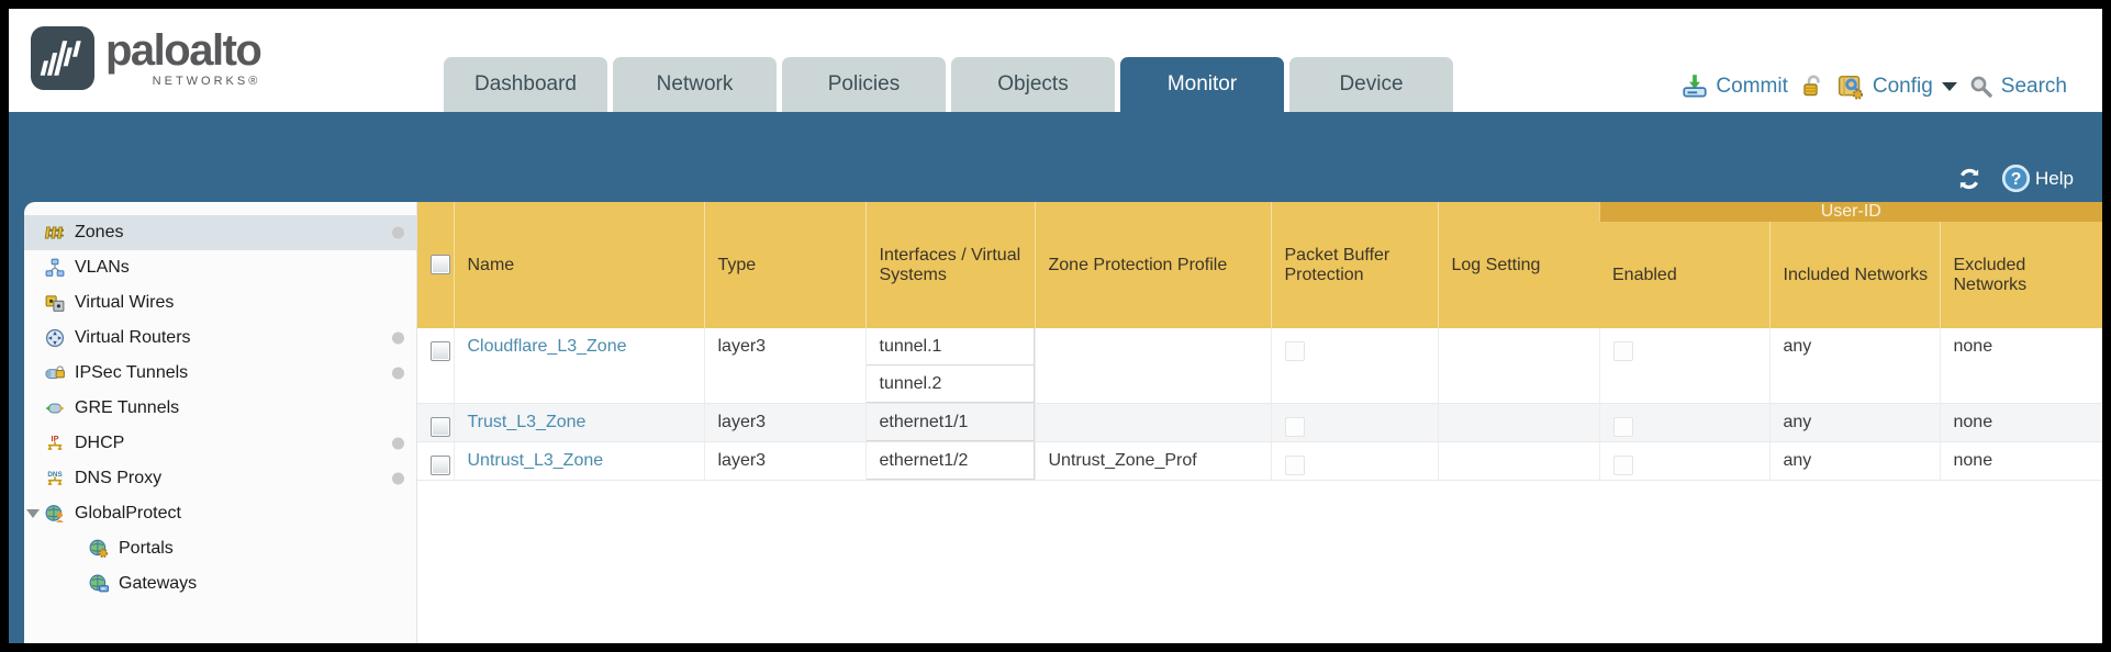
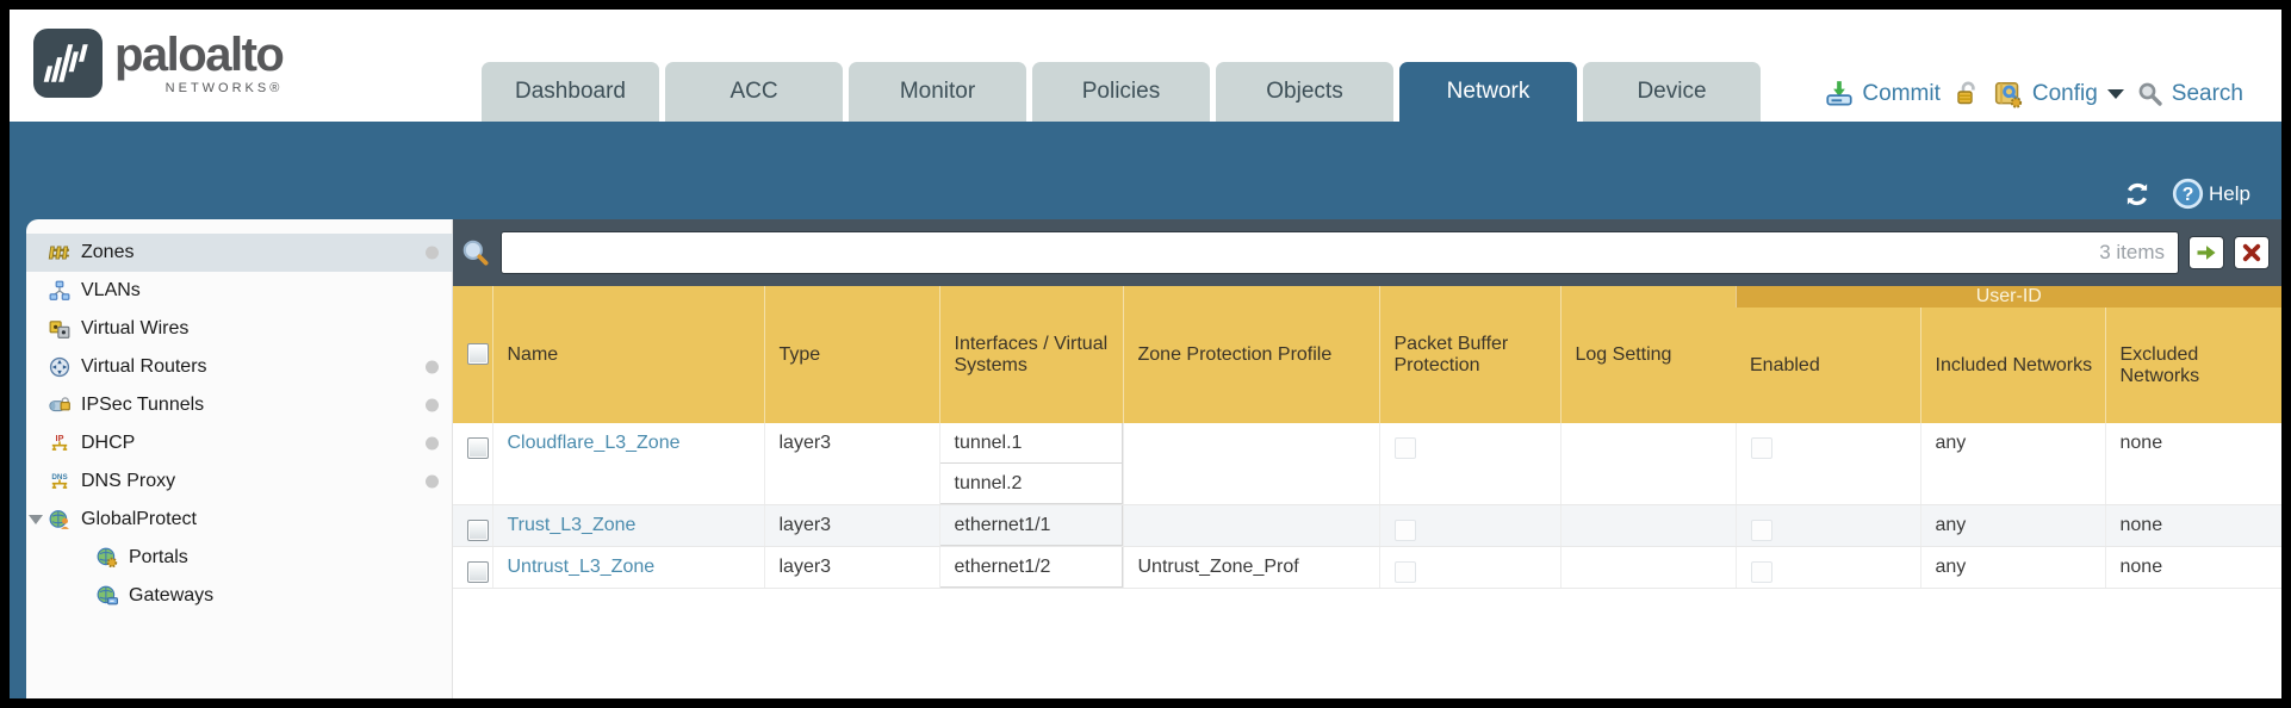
  paloalto
  NETWORKS®
  Dashboard
+ ACC
- Network
+ Monitor
  Policies
  Objects
- Monitor
+ Network
  Device
  Commit
  Config
  Search
  ?
  Help
  Zones
  VLANs
  Virtual Wires
  Virtual Routers
  IPSec Tunnels
- GRE Tunnels
  IP
  DHCP
  DNS Proxy
  GlobalProtect
  Portals
  Gateways
+ 3 items
  	Name	Type	Interfaces / Virtual Systems	Zone Protection Profile	Packet Buffer Protection	Log Setting	User-ID
  Enabled	Included Networks	Excluded Networks
  	Cloudflare_L3_Zone	layer3	tunnel.1 tunnel.2					any	none
  	Trust_L3_Zone	layer3	ethernet1/1					any	none
  	Untrust_L3_Zone	layer3	ethernet1/2	Untrust_Zone_Prof				any	none
